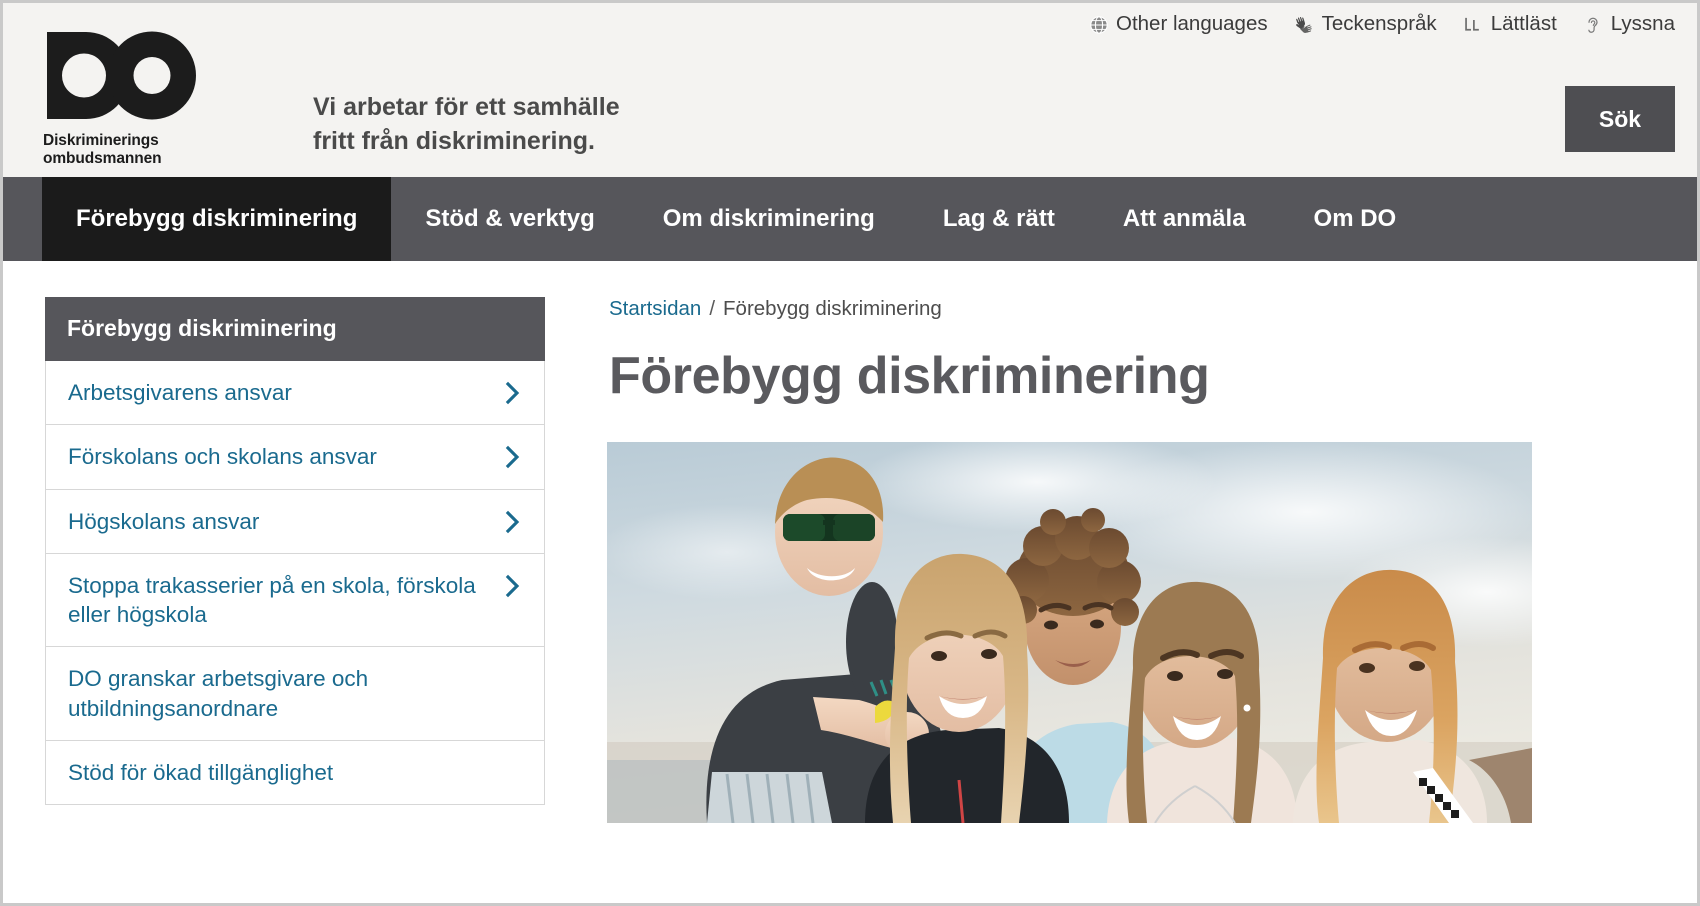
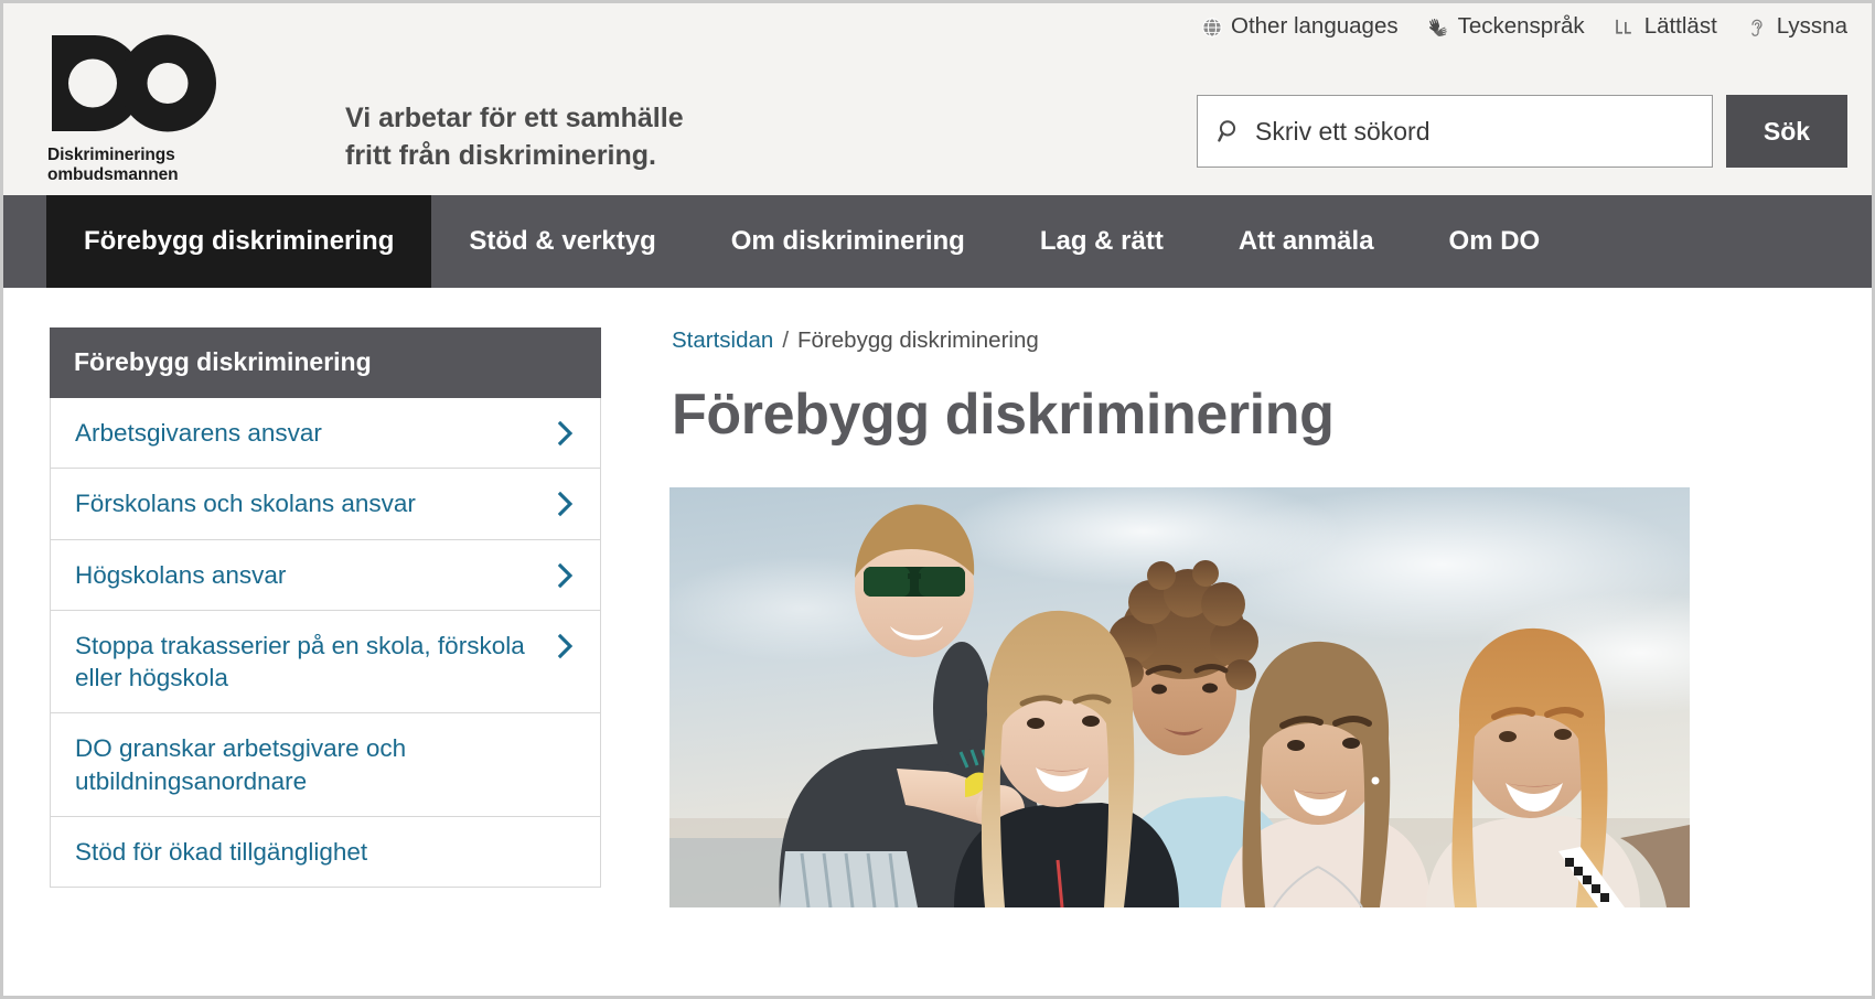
  Other languages
  Teckenspråk
  Lättläst
  Lyssna
  Diskriminerings
  ombudsmannen
  Vi arbetar för ett samhälle
  fritt från diskriminering.
+ Skriv ett sökord
  Sök
  Förebygg diskriminering
  Stöd & verktyg
  Om diskriminering
  Lag & rätt
  Att anmäla
  Om DO
  Förebygg diskriminering
  Arbetsgivarens ansvar
  Förskolans och skolans ansvar
  Högskolans ansvar
  Stoppa trakasserier på en skola, förskola eller högskola
  DO granskar arbetsgivare och utbildningsanordnare
  Stöd för ökad tillgänglighet
  Startsidan
  /
  Förebygg diskriminering
  Förebygg diskriminering
